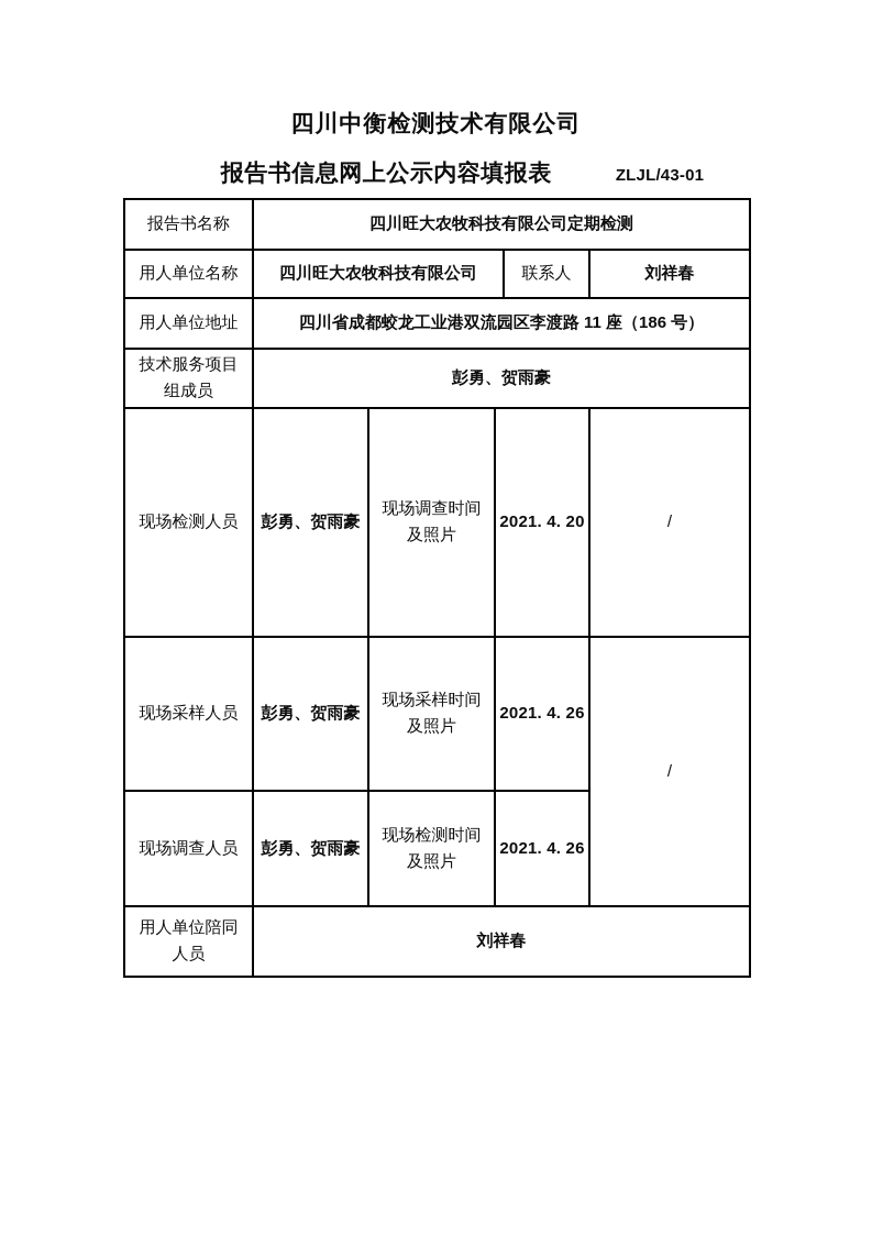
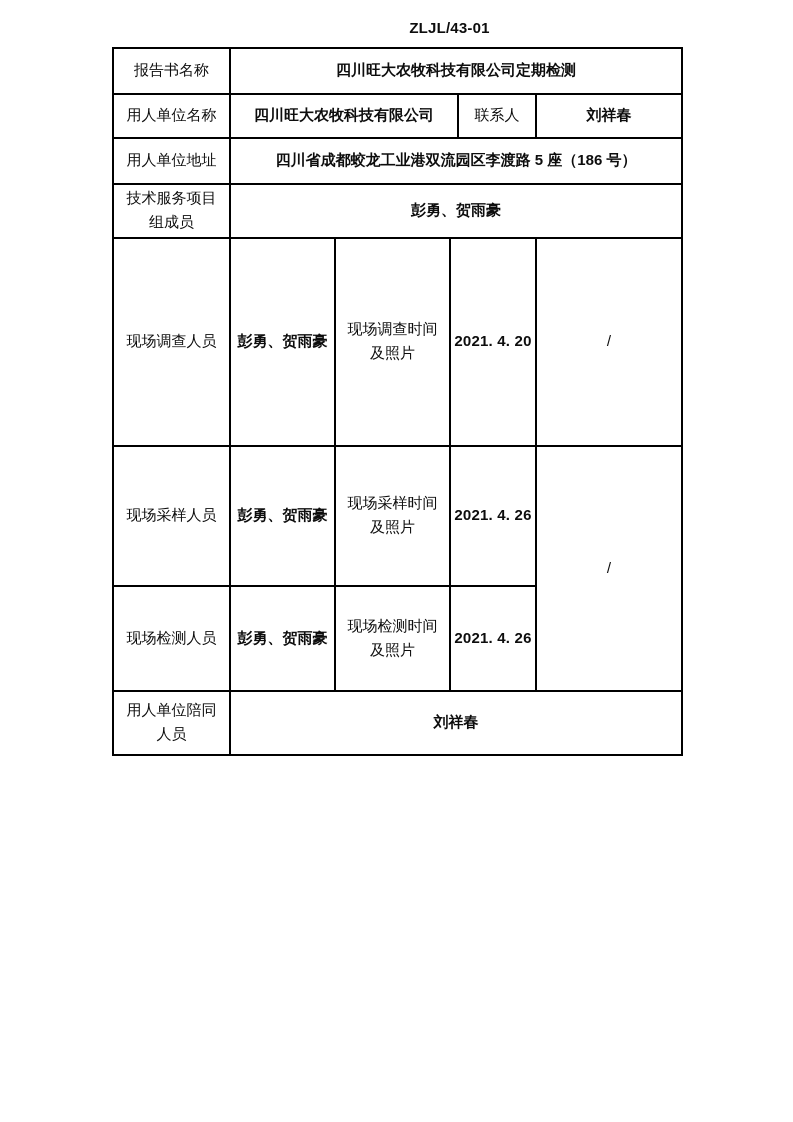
- 四川中衡检测技术有限公司
- 报告书信息网上公示内容填报表
  ZLJL/43-01
  报告书名称	四川旺大农牧科技有限公司定期检测
  用人单位名称	四川旺大农牧科技有限公司	联系人	刘祥春
- 用人单位地址	四川省成都蛟龙工业港双流园区李渡路 11 座（186 号）
+ 用人单位地址	四川省成都蛟龙工业港双流园区李渡路 5 座（186 号）
  技术服务项目 组成员	彭勇、贺雨豪
- 现场检测人员	彭勇、贺雨豪	现场调查时间 及照片	2021. 4. 20	/
+ 现场调查人员	彭勇、贺雨豪	现场调查时间 及照片	2021. 4. 20	/
  现场采样人员	彭勇、贺雨豪	现场采样时间 及照片	2021. 4. 26	/
- 现场调查人员	彭勇、贺雨豪	现场检测时间 及照片	2021. 4. 26
+ 现场检测人员	彭勇、贺雨豪	现场检测时间 及照片	2021. 4. 26
  用人单位陪同 人员	刘祥春
